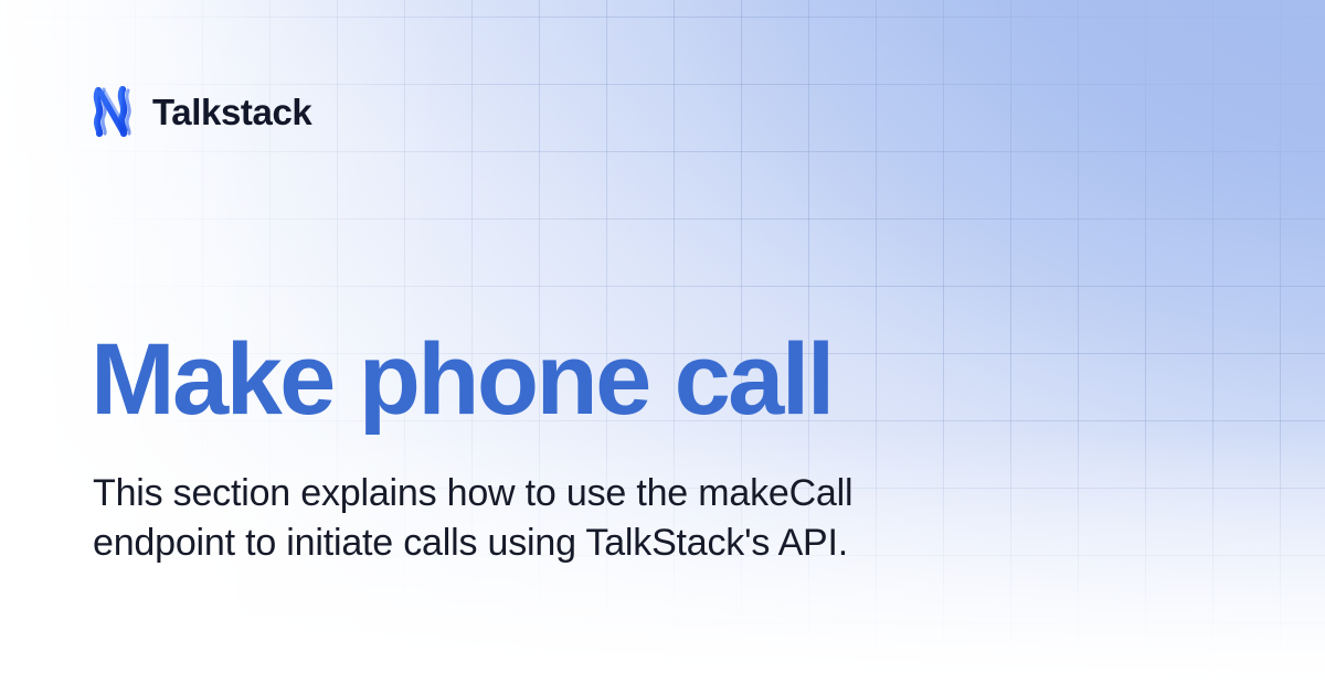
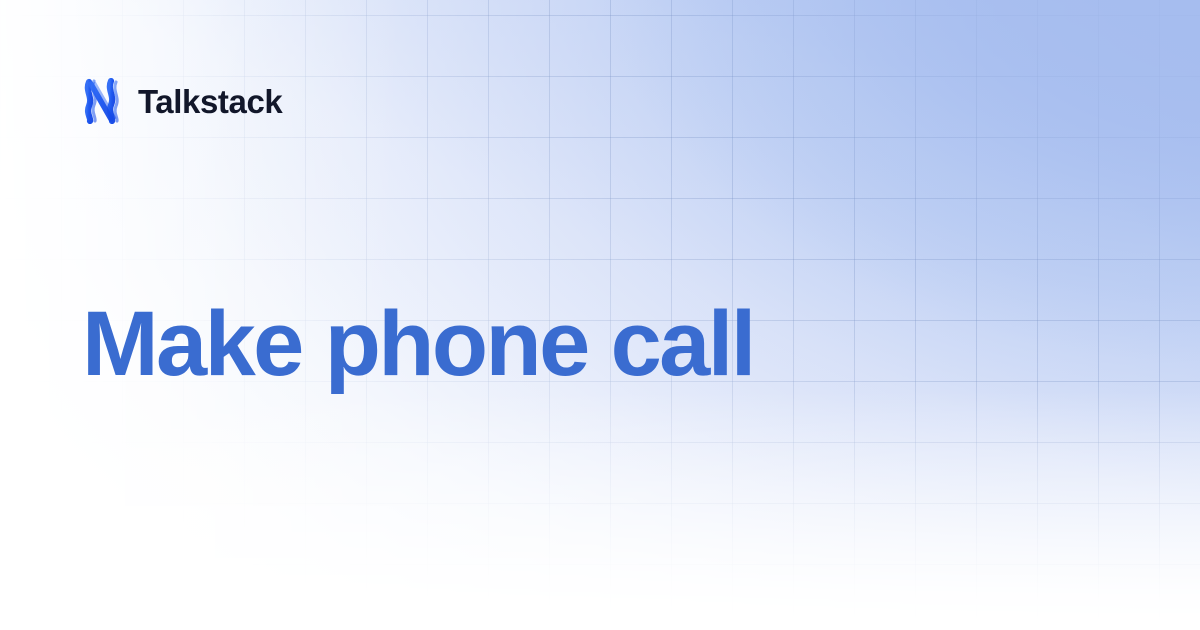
  Talkstack
  Make phone call
- This section explains how to use the makeCall endpoint to initiate calls using TalkStack's API.
